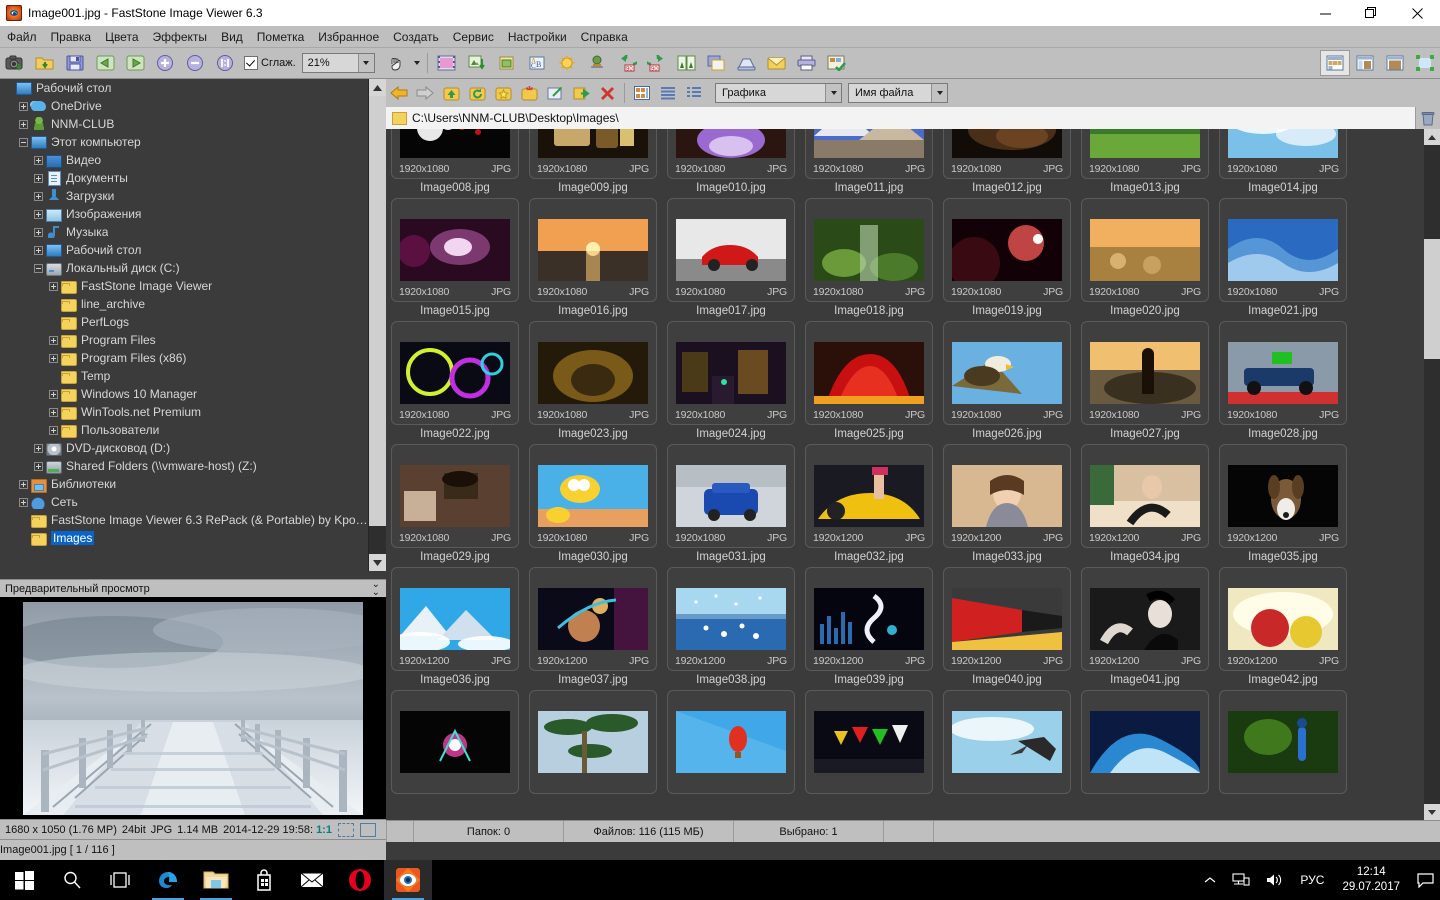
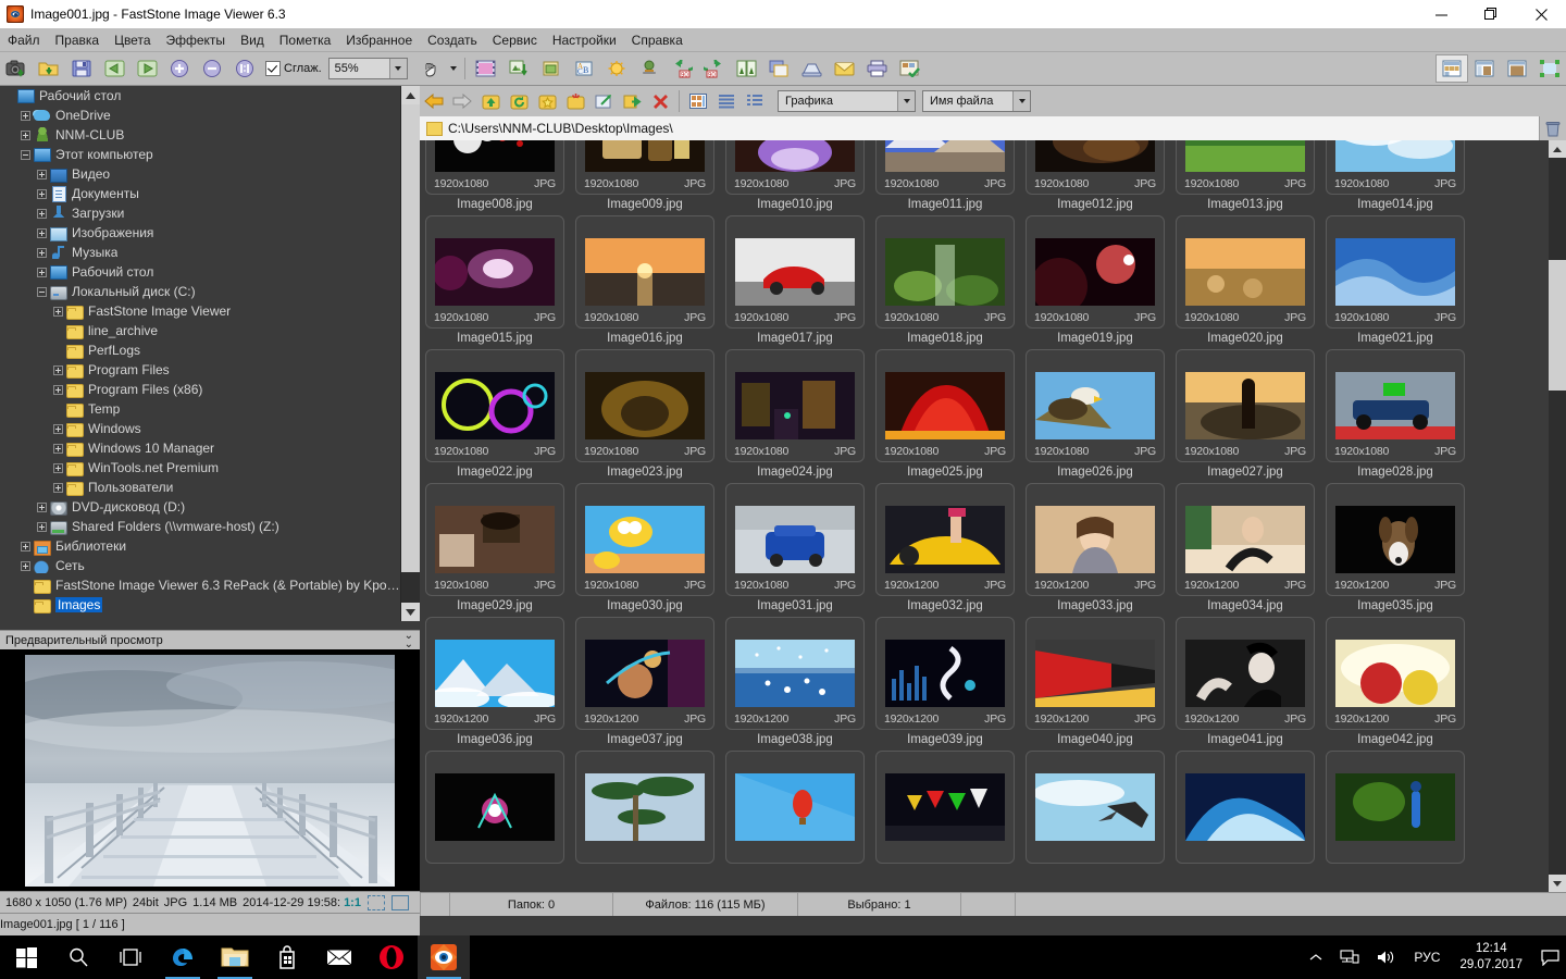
  Image001.jpg - FastStone Image Viewer 6.3
  Файл
  Правка
  Цвета
  Эффекты
  Вид
  Пометка
  Избранное
  Создать
  Сервис
  Настройки
  Справка
  Сглаж.
- 21%
+ 55%
  A
  B
  C
  Рабочий стол
  OneDrive
  NNM-CLUB
  Этот компьютер
  Видео
  Документы
  Загрузки
  Изображения
  Музыка
  Рабочий стол
  Локальный диск (C:)
  FastStone Image Viewer
  line_archive
  PerfLogs
  Program Files
  Program Files (x86)
  Temp
+ Windows
  Windows 10 Manager
  WinTools.net Premium
  Пользователи
  DVD-дисковод (D:)
  Shared Folders (\\vmware-host) (Z:)
  Библиотеки
  Сеть
  FastStone Image Viewer 6.3 RePack (& Portable) by KpoJI
  Images
  Предварительный просмотр
  ⌄
  ⌄
  1680 x 1050 (1.76 MP)
  24bit
  JPG
  1.14 MB
  2014-12-29 19:58:
  1:1
  Image001.jpg [ 1 / 116 ]
  Графика
  Имя файла
  C:\Users\NNM-CLUB\Desktop\Images\
  1920x1080
  JPG
  Image008.jpg
  1920x1080
  JPG
  Image009.jpg
  1920x1080
  JPG
  Image010.jpg
  1920x1080
  JPG
  Image011.jpg
  1920x1080
  JPG
  Image012.jpg
  1920x1080
  JPG
  Image013.jpg
  1920x1080
  JPG
  Image014.jpg
  1920x1080
  JPG
  Image015.jpg
  1920x1080
  JPG
  Image016.jpg
  1920x1080
  JPG
  Image017.jpg
  1920x1080
  JPG
  Image018.jpg
  1920x1080
  JPG
  Image019.jpg
  1920x1080
  JPG
  Image020.jpg
  1920x1080
  JPG
  Image021.jpg
  1920x1080
  JPG
  Image022.jpg
  1920x1080
  JPG
  Image023.jpg
  1920x1080
  JPG
  Image024.jpg
  1920x1080
  JPG
  Image025.jpg
  1920x1080
  JPG
  Image026.jpg
  1920x1080
  JPG
  Image027.jpg
  1920x1080
  JPG
  Image028.jpg
  1920x1080
  JPG
  Image029.jpg
  1920x1080
  JPG
  Image030.jpg
  1920x1080
  JPG
  Image031.jpg
  1920x1200
  JPG
  Image032.jpg
  1920x1200
  JPG
  Image033.jpg
  1920x1200
  JPG
  Image034.jpg
  1920x1200
  JPG
  Image035.jpg
  1920x1200
  JPG
  Image036.jpg
  1920x1200
  JPG
  Image037.jpg
  1920x1200
  JPG
  Image038.jpg
  1920x1200
  JPG
  Image039.jpg
  1920x1200
  JPG
  Image040.jpg
  1920x1200
  JPG
  Image041.jpg
  1920x1200
  JPG
  Image042.jpg
  Папок: 0
  Файлов: 116 (115 МБ)
  Выбрано: 1
  РУС
  12:14
  29.07.2017
